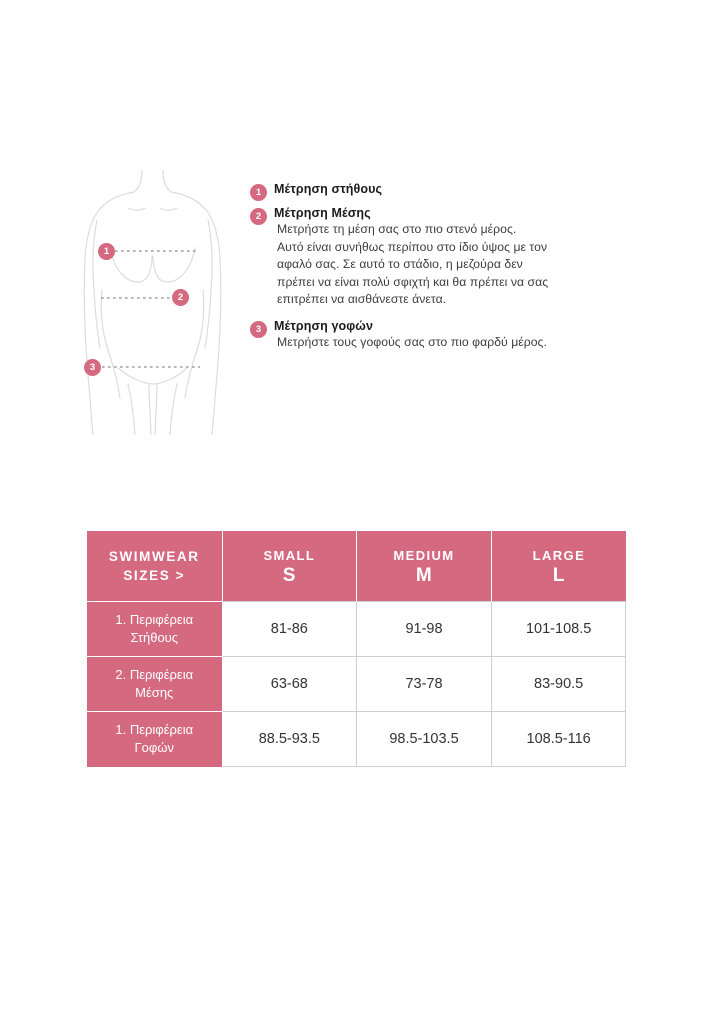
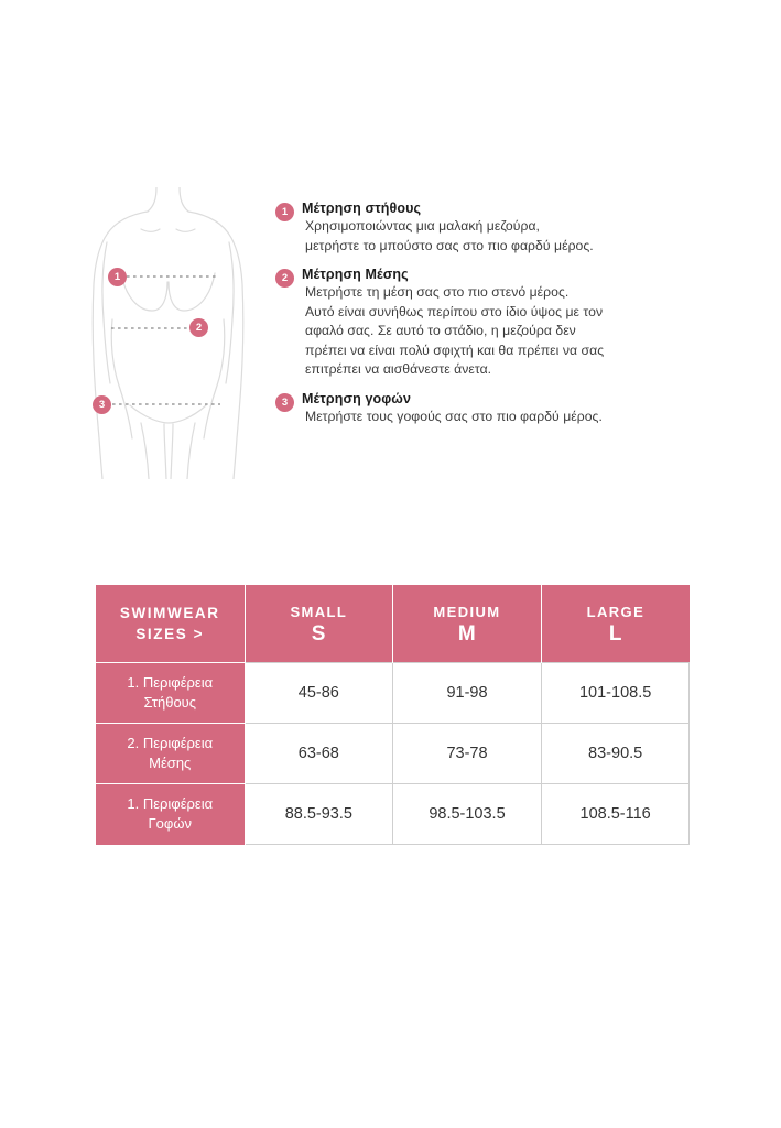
  1
  2
  3
  1
  Μέτρηση στήθους
+ Χρησιμοποιώντας μια μαλακή μεζούρα,
+ μετρήστε το μπούστο σας στο πιο φαρδύ μέρος.
  2
  Μέτρηση Μέσης
  Μετρήστε τη μέση σας στο πιο στενό μέρος.
  Αυτό είναι συνήθως περίπου στο ίδιο ύψος με τον
  αφαλό σας. Σε αυτό το στάδιο, η μεζούρα δεν
  πρέπει να είναι πολύ σφιχτή και θα πρέπει να σας
  επιτρέπει να αισθάνεστε άνετα.
  3
  Μέτρηση γοφών
  Μετρήστε τους γοφούς σας στο πιο φαρδύ μέρος.
  SWIMWEAR SIZES >	SMALL S	MEDIUM M	LARGE L
- 1. Περιφέρεια Στήθους	81-86	91-98	101-108.5
+ 1. Περιφέρεια Στήθους	45-86	91-98	101-108.5
  2. Περιφέρεια Μέσης	63-68	73-78	83-90.5
  1. Περιφέρεια Γοφών	88.5-93.5	98.5-103.5	108.5-116
